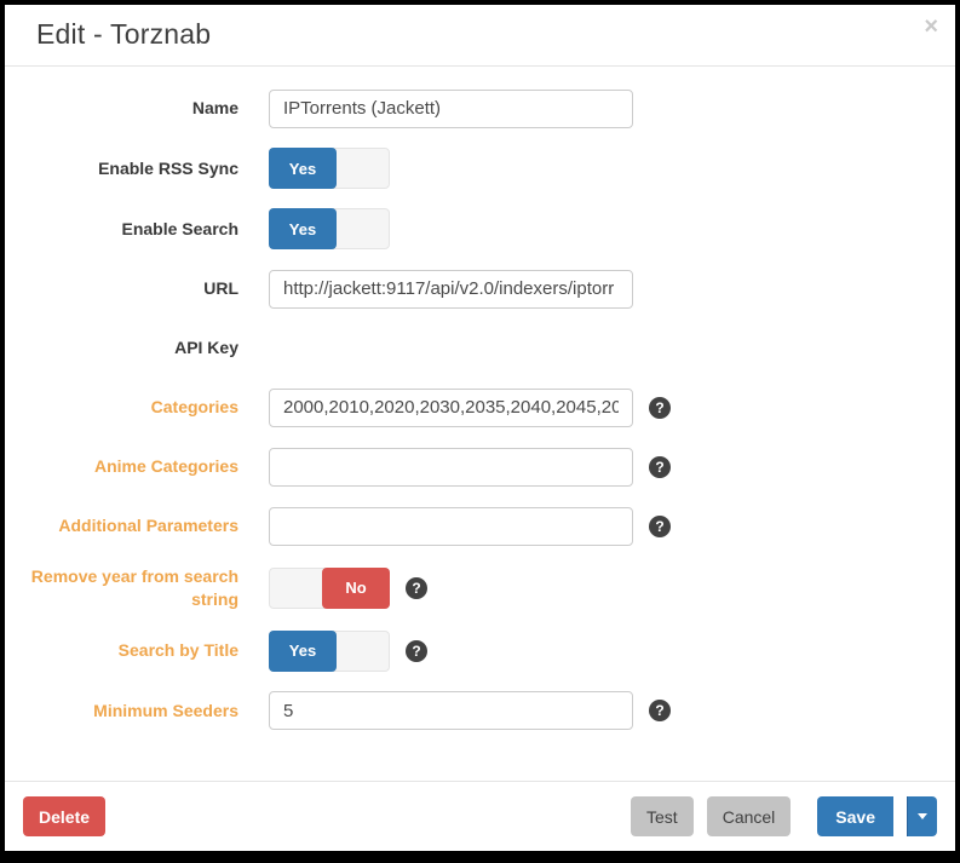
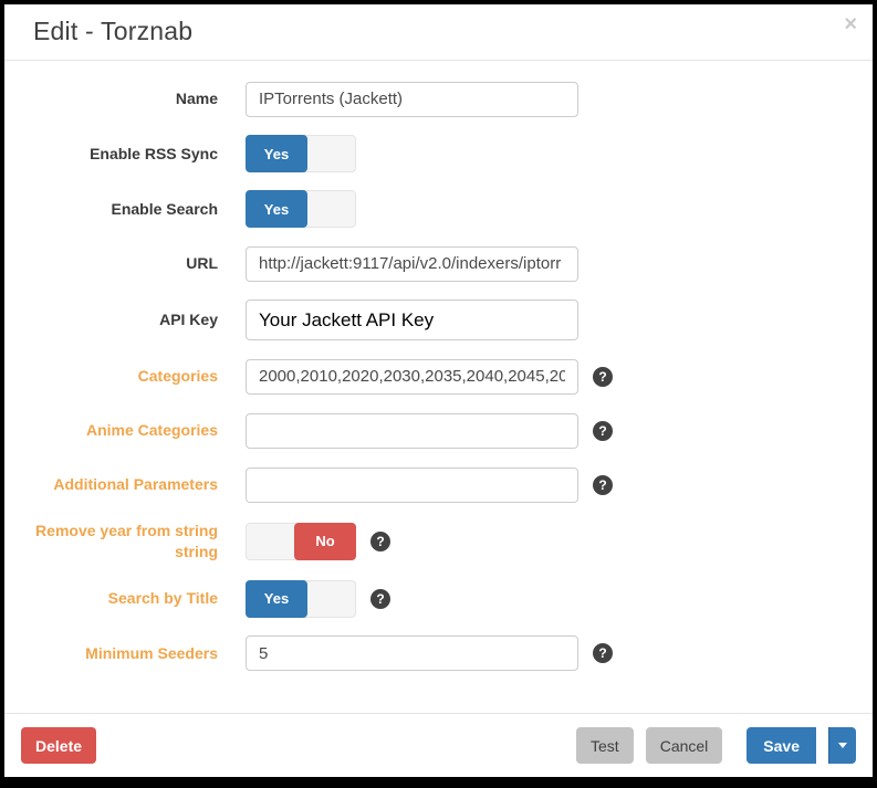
  Edit - Torznab
  ×
  Name
  IPTorrents (Jackett)
  Enable RSS Sync
  Yes
  Enable Search
  Yes
  URL
  http://jackett:9117/api/v2.0/indexers/iptorr
  API Key
+ Your Jackett API Key
  Categories
  2000,2010,2020,2030,2035,2040,2045,20
  ?
  Anime Categories
  ?
  Additional Parameters
  ?
- Remove year from search string
+ Remove year from string string
  No
  ?
  Search by Title
  Yes
  ?
  Minimum Seeders
  5
  ?
  Delete
  Test
  Cancel
  Save
